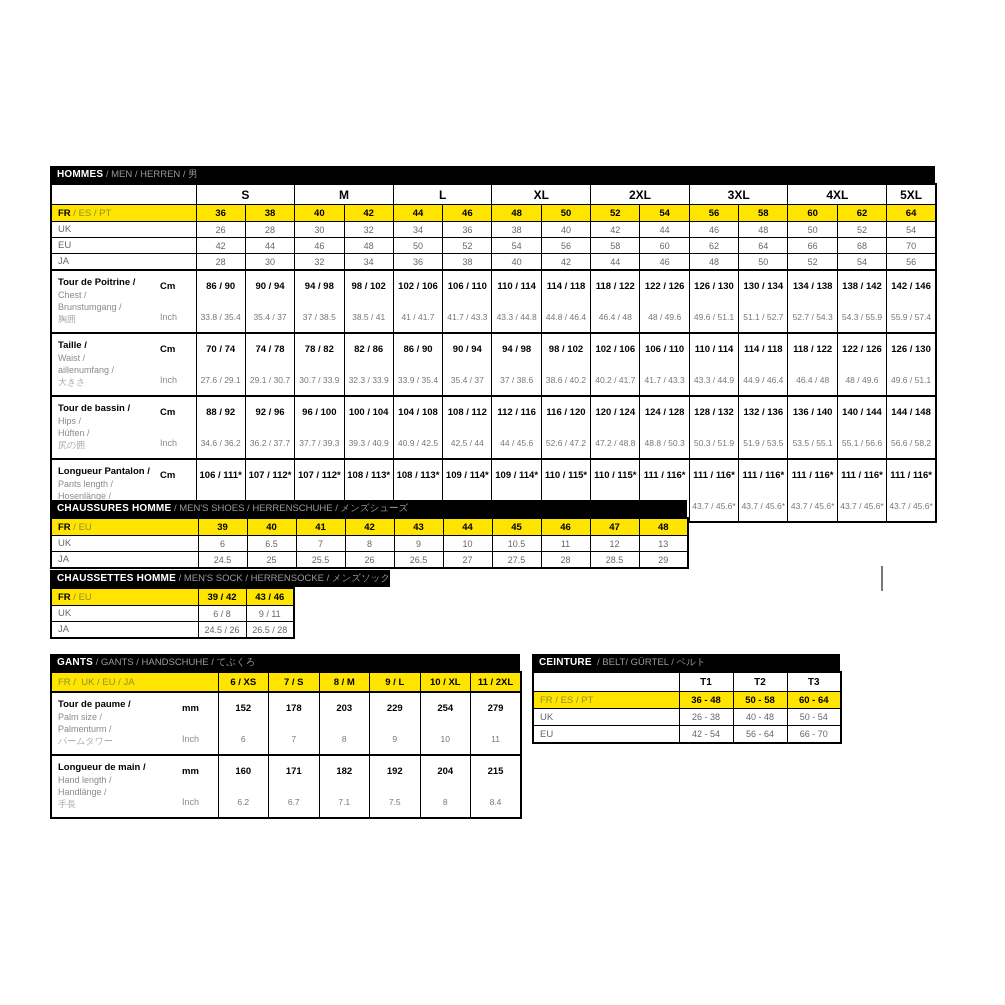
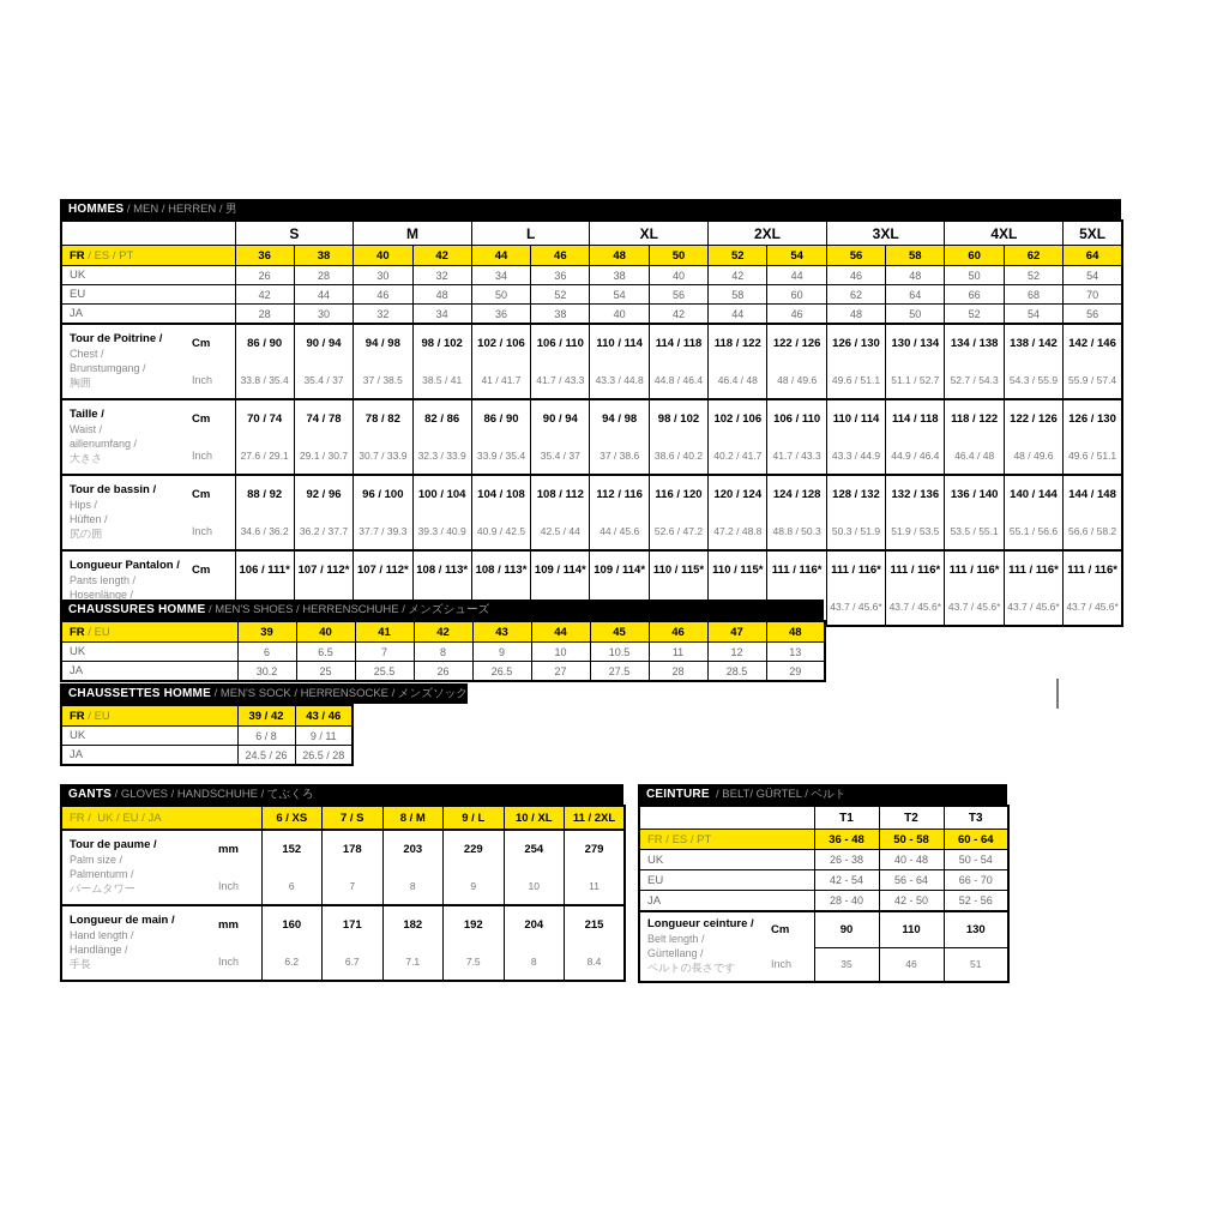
  HOMMES
  / MEN / HERREN / 男
  	S	M	L	XL	2XL	3XL	4XL	5XL
  FR / ES / PT	36	38	40	42	44	46	48	50	52	54	56	58	60	62	64
  UK	26	28	30	32	34	36	38	40	42	44	46	48	50	52	54
  EU	42	44	46	48	50	52	54	56	58	60	62	64	66	68	70
  JA	28	30	32	34	36	38	40	42	44	46	48	50	52	54	56
  Tour de Poitrine /Chest /Brunstumgang /胸囲	CmInch	86 / 9033.8 / 35.4	90 / 9435.4 / 37	94 / 9837 / 38.5	98 / 10238.5 / 41	102 / 10641 / 41.7	106 / 11041.7 / 43.3	110 / 11443.3 / 44.8	114 / 11844.8 / 46.4	118 / 12246.4 / 48	122 / 12648 / 49.6	126 / 13049.6 / 51.1	130 / 13451.1 / 52.7	134 / 13852.7 / 54.3	138 / 14254.3 / 55.9	142 / 14655.9 / 57.4
  Taille /Waist /aillenumfang /大きさ	CmInch	70 / 7427.6 / 29.1	74 / 7829.1 / 30.7	78 / 8230.7 / 33.9	82 / 8632.3 / 33.9	86 / 9033.9 / 35.4	90 / 9435.4 / 37	94 / 9837 / 38.6	98 / 10238.6 / 40.2	102 / 10640.2 / 41.7	106 / 11041.7 / 43.3	110 / 11443.3 / 44.9	114 / 11844.9 / 46.4	118 / 12246.4 / 48	122 / 12648 / 49.6	126 / 13049.6 / 51.1
  Tour de bassin /Hips /Hüften /尻の囲	CmInch	88 / 9234.6 / 36.2	92 / 9636.2 / 37.7	96 / 10037.7 / 39.3	100 / 10439.3 / 40.9	104 / 10840.9 / 42.5	108 / 11242.5 / 44	112 / 11644 / 45.6	116 / 12052.6 / 47.2	120 / 12447.2 / 48.8	124 / 12848.8 / 50.3	128 / 13250.3 / 51.9	132 / 13651.9 / 53.5	136 / 14053.5 / 55.1	140 / 14455.1 / 56.6	144 / 14856.6 / 58.2
  CHAUSSURES HOMME
  / MEN'S SHOES / HERRENSCHUHE / メンズシューズ
  FR / EU	39	40	41	42	43	44	45	46	47	48
  UK	6	6.5	7	8	9	10	10.5	11	12	13
- JA	24.5	25	25.5	26	26.5	27	27.5	28	28.5	29
+ JA	30.2	25	25.5	26	26.5	27	27.5	28	28.5	29
  CHAUSSETTES HOMME
  / MEN'S SOCK / HERRENSOCKE / メンズソック
  FR / EU	39 / 42	43 / 46
  UK	6 / 8	9 / 11
  JA	24.5 / 26	26.5 / 28
  GANTS
- / GANTS / HANDSCHUHE / てぶくろ
+ / GLOVES / HANDSCHUHE / てぶくろ
  FR / UK / EU / JA	6 / XS	7 / S	8 / M	9 / L	10 / XL	11 / 2XL
  Tour de paume /Palm size /Palmenturm /パームタワー	mmInch	1526	1787	2038	2299	25410	27911
  Longueur de main /Hand length /Handlänge /手長	mmInch	1606.2	1716.7	1827.1	1927.5	2048	2158.4
  CEINTURE
  / BELT/ GÜRTEL / ベルト
  	T1	T2	T3
  FR / ES / PT	36 - 48	50 - 58	60 - 64
  UK	26 - 38	40 - 48	50 - 54
  EU	42 - 54	56 - 64	66 - 70
+ JA	28 - 40	42 - 50	52 - 56
+ Longueur ceinture /Belt length /Gürtellang /ベルトの長さです	CmInch	9035	11046	13051
